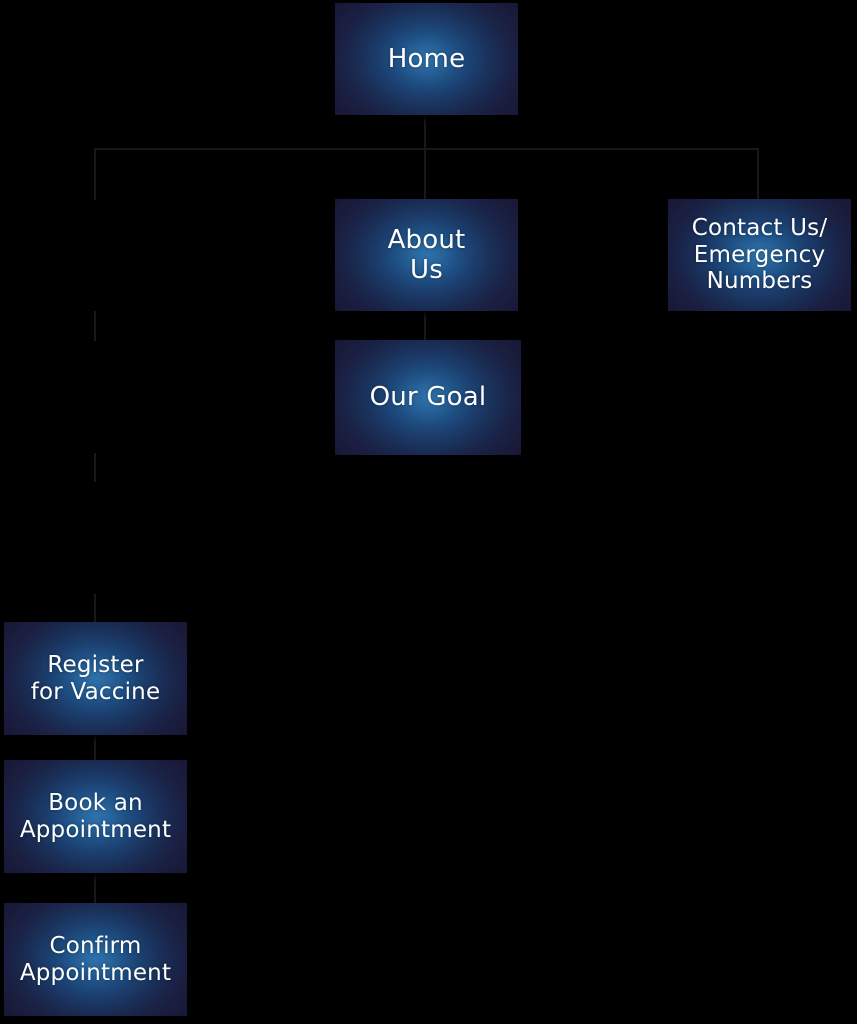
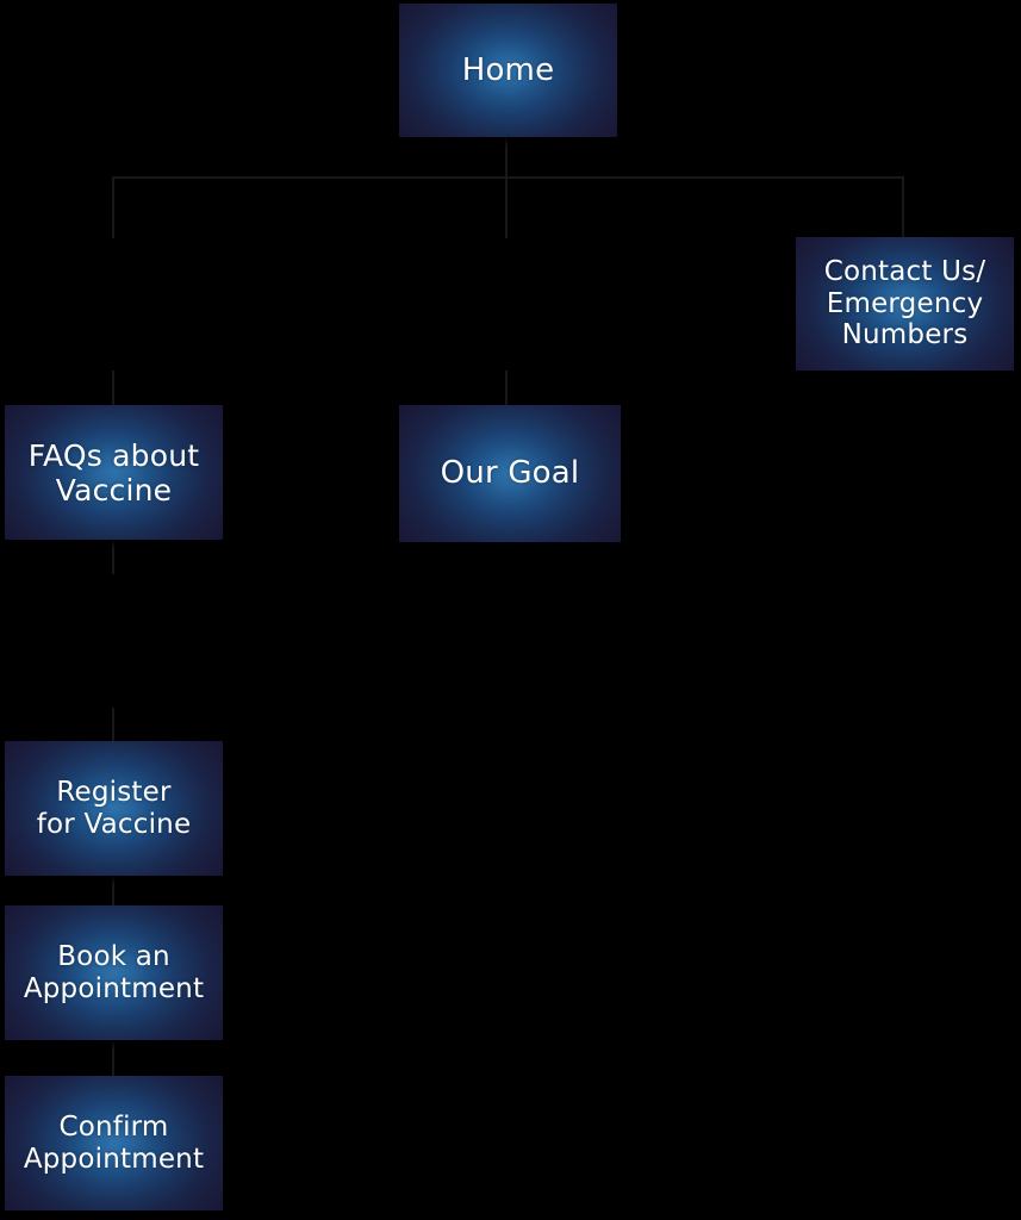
  Home
- About
- Us
  Contact Us/
  Emergency
  Numbers
+ FAQs about
+ Vaccine
  Our Goal
  Register
  for Vaccine
  Book an
  Appointment
  Confirm
  Appointment
